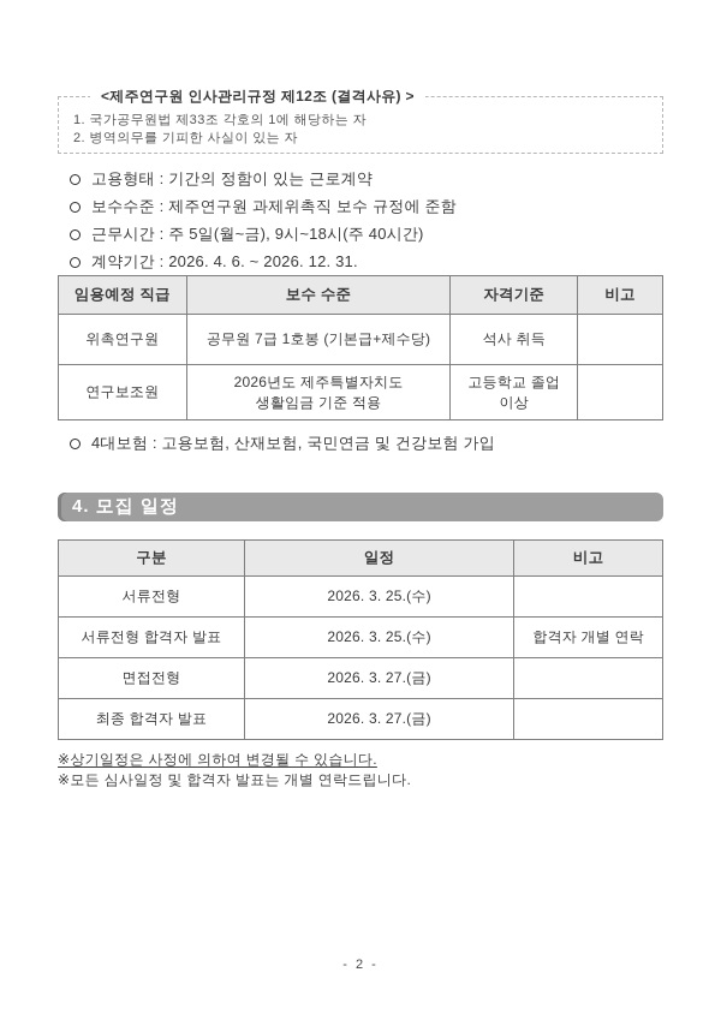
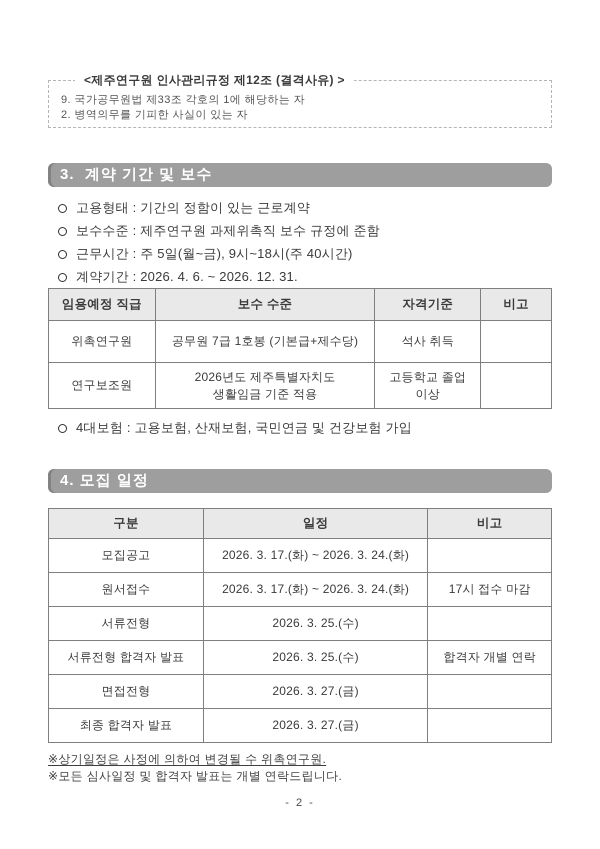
  <제주연구원 인사관리규정 제12조 (결격사유) >
- 1. 국가공무원법 제33조 각호의 1에 해당하는 자
+ 9. 국가공무원법 제33조 각호의 1에 해당하는 자
  2. 병역의무를 기피한 사실이 있는 자
+ 3. 계약 기간 및 보수
  고용형태 : 기간의 정함이 있는 근로계약
  보수수준 : 제주연구원 과제위촉직 보수 규정에 준함
  근무시간 : 주 5일(월~금), 9시~18시(주 40시간)
  계약기간 : 2026. 4. 6. ~ 2026. 12. 31.
  임용예정 직급	보수 수준	자격기준	비고
  위촉연구원	공무원 7급 1호봉 (기본급+제수당)	석사 취득
  연구보조원	2026년도 제주특별자치도 생활임금 기준 적용	고등학교 졸업 이상
  4대보험 : 고용보험, 산재보험, 국민연금 및 건강보험 가입
  4. 모집 일정
  구분	일정	비고
+ 모집공고	2026. 3. 17.(화) ~ 2026. 3. 24.(화)
+ 원서접수	2026. 3. 17.(화) ~ 2026. 3. 24.(화)	17시 접수 마감
  서류전형	2026. 3. 25.(수)
  서류전형 합격자 발표	2026. 3. 25.(수)	합격자 개별 연락
  면접전형	2026. 3. 27.(금)
  최종 합격자 발표	2026. 3. 27.(금)
- ※상기일정은 사정에 의하여 변경될 수 있습니다.
+ ※상기일정은 사정에 의하여 변경될 수 위촉연구원.
  ※모든 심사일정 및 합격자 발표는 개별 연락드립니다.
  - 2 -
